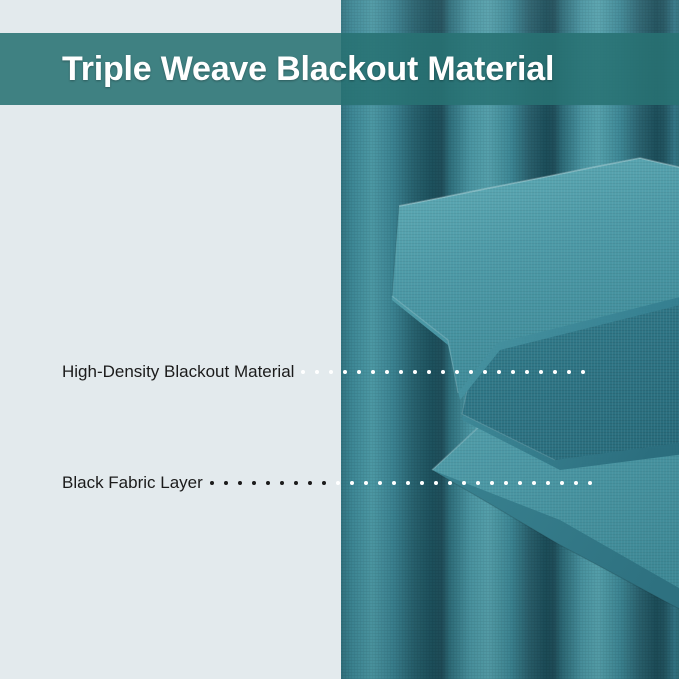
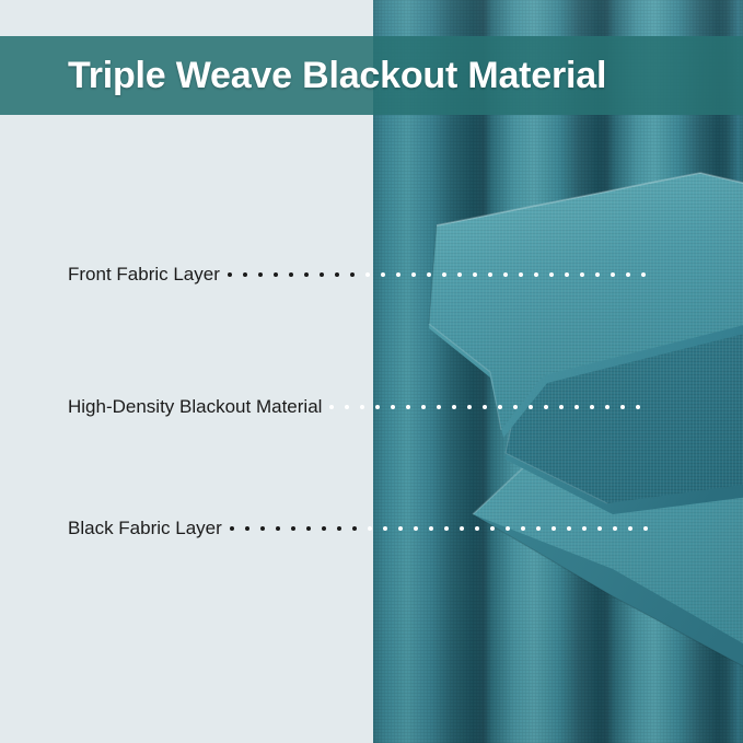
  Triple Weave Blackout Material
+ Front Fabric Layer
  High-Density Blackout Material
  Black Fabric Layer
